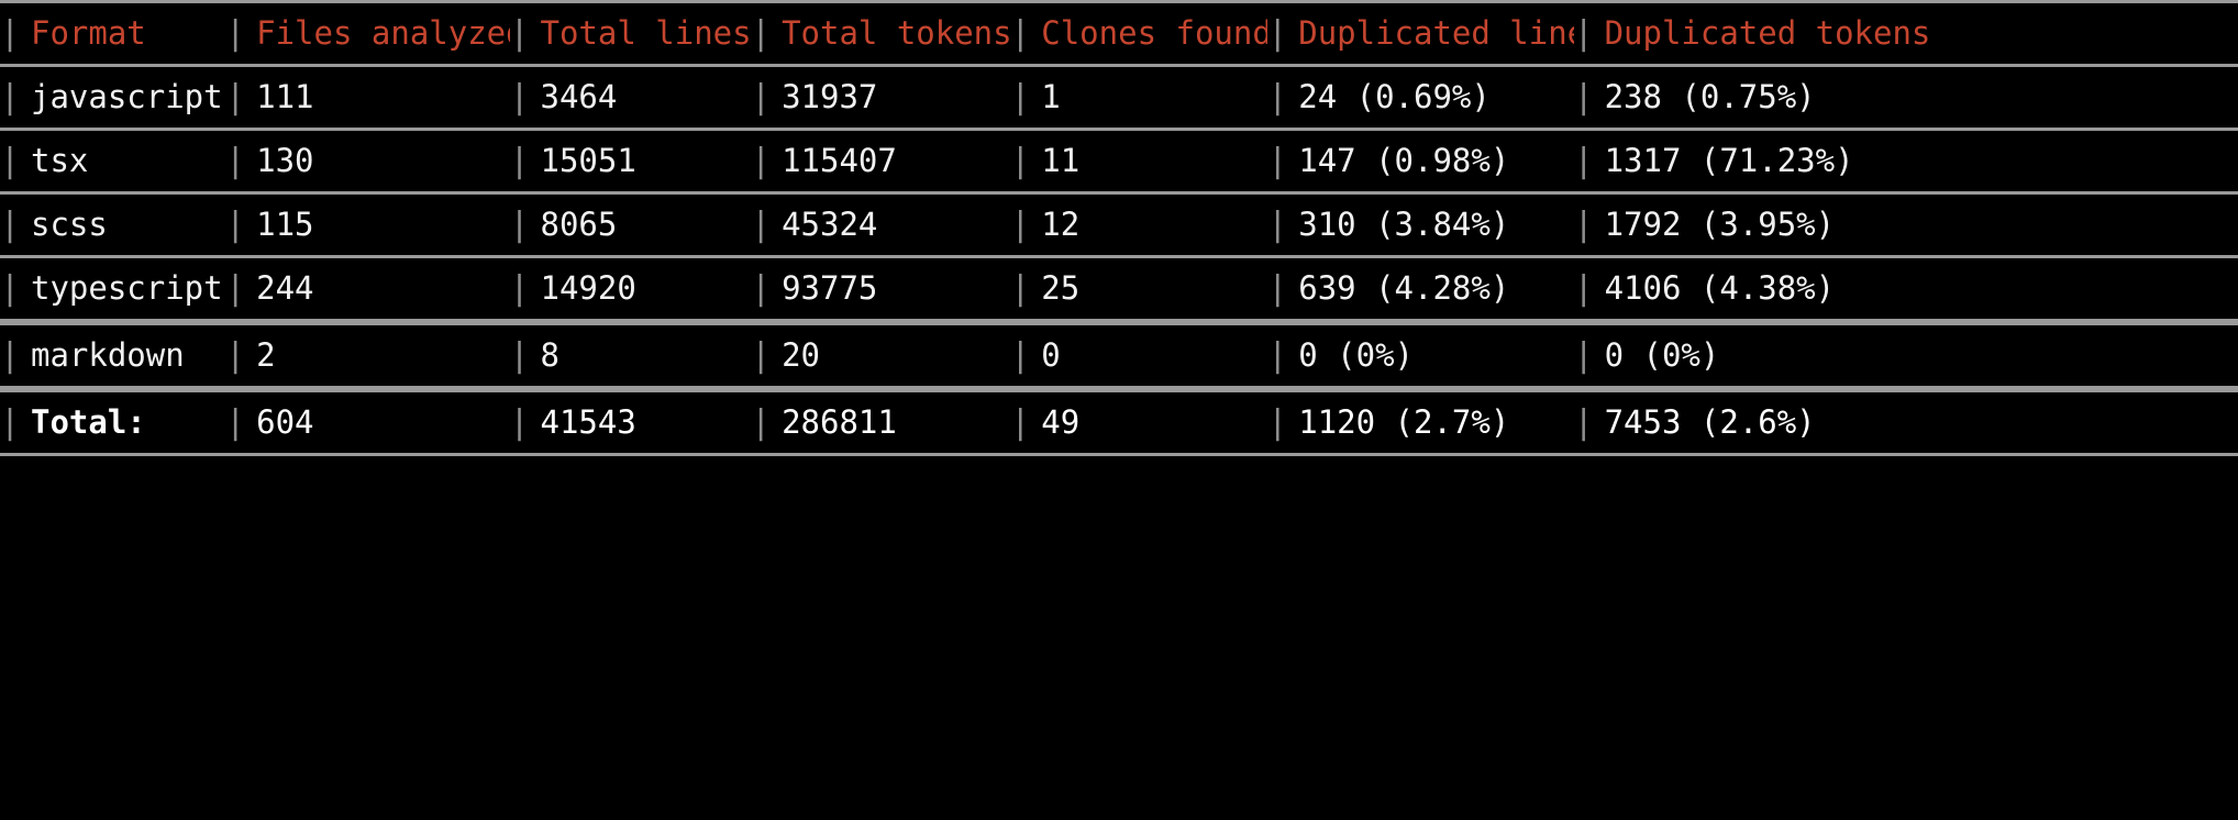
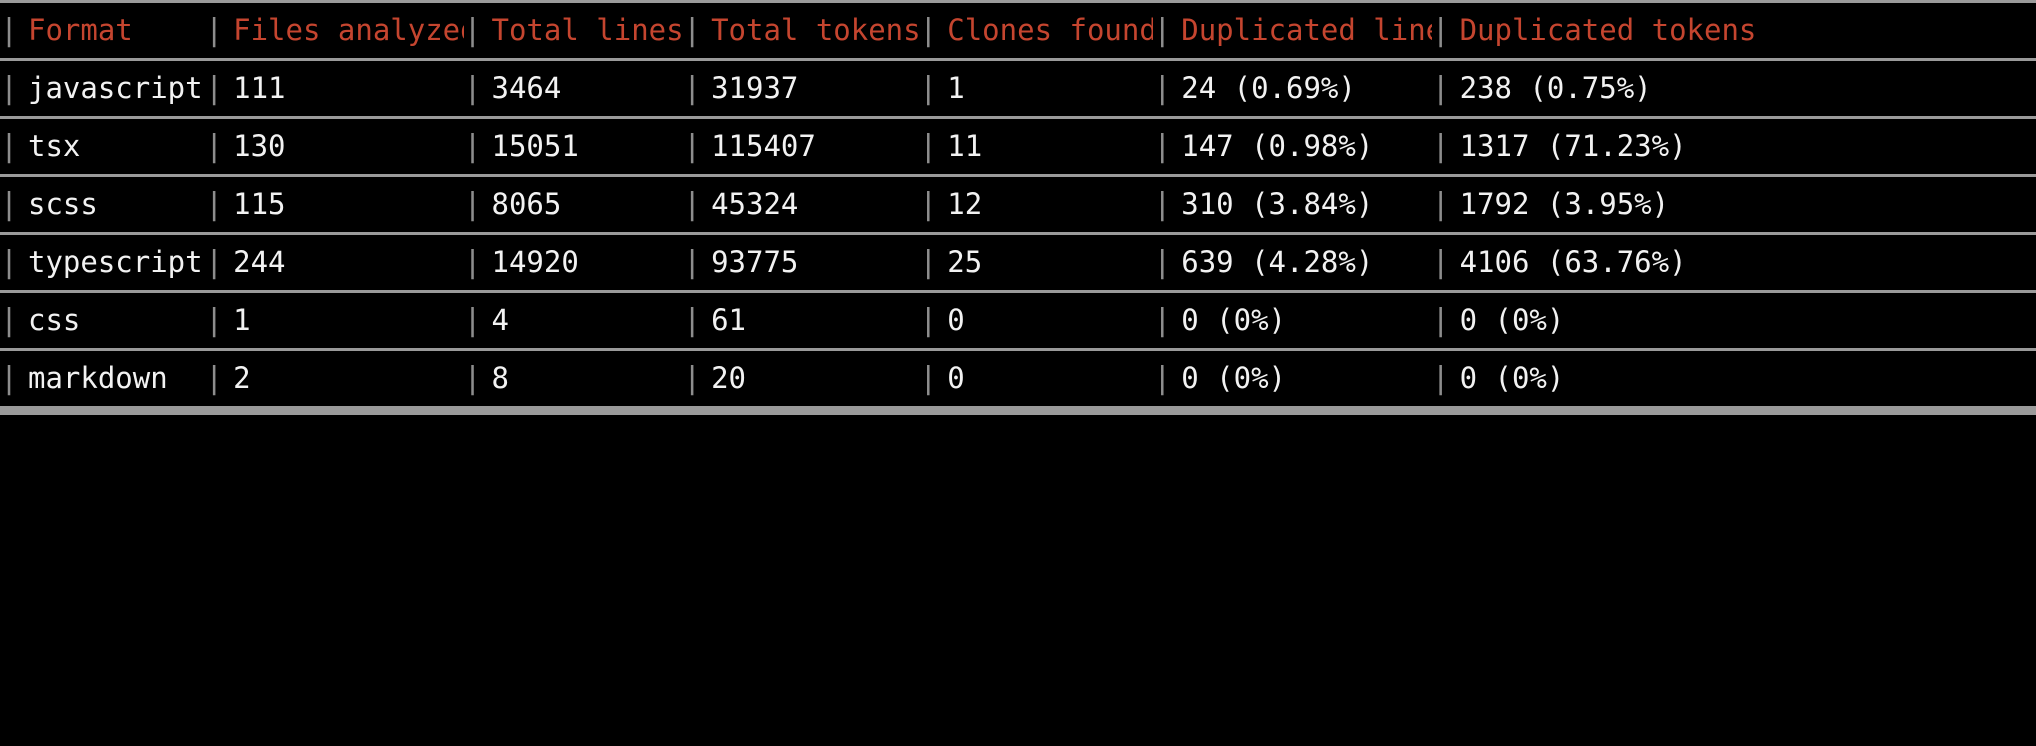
  | Format	| Files analyze	| Total lines	| Total tokens	| Clones found	| Duplicated lin	| Duplicated tokens
  | javascript	| 111	| 3464	| 31937	| 1	| 24 (0.69%)	| 238 (0.75%)
  | tsx	| 130	| 15051	| 115407	| 11	| 147 (0.98%)	| 1317 (71.23%)
  | scss	| 115	| 8065	| 45324	| 12	| 310 (3.84%)	| 1792 (3.95%)
- | typescript	| 244	| 14920	| 93775	| 25	| 639 (4.28%)	| 4106 (4.38%)
+ | typescript	| 244	| 14920	| 93775	| 25	| 639 (4.28%)	| 4106 (63.76%)
+ | css	| 1	| 4	| 61	| 0	| 0 (0%)	| 0 (0%)
  | markdown	| 2	| 8	| 20	| 0	| 0 (0%)	| 0 (0%)
- | Total:	| 604	| 41543	| 286811	| 49	| 1120 (2.7%)	| 7453 (2.6%)
